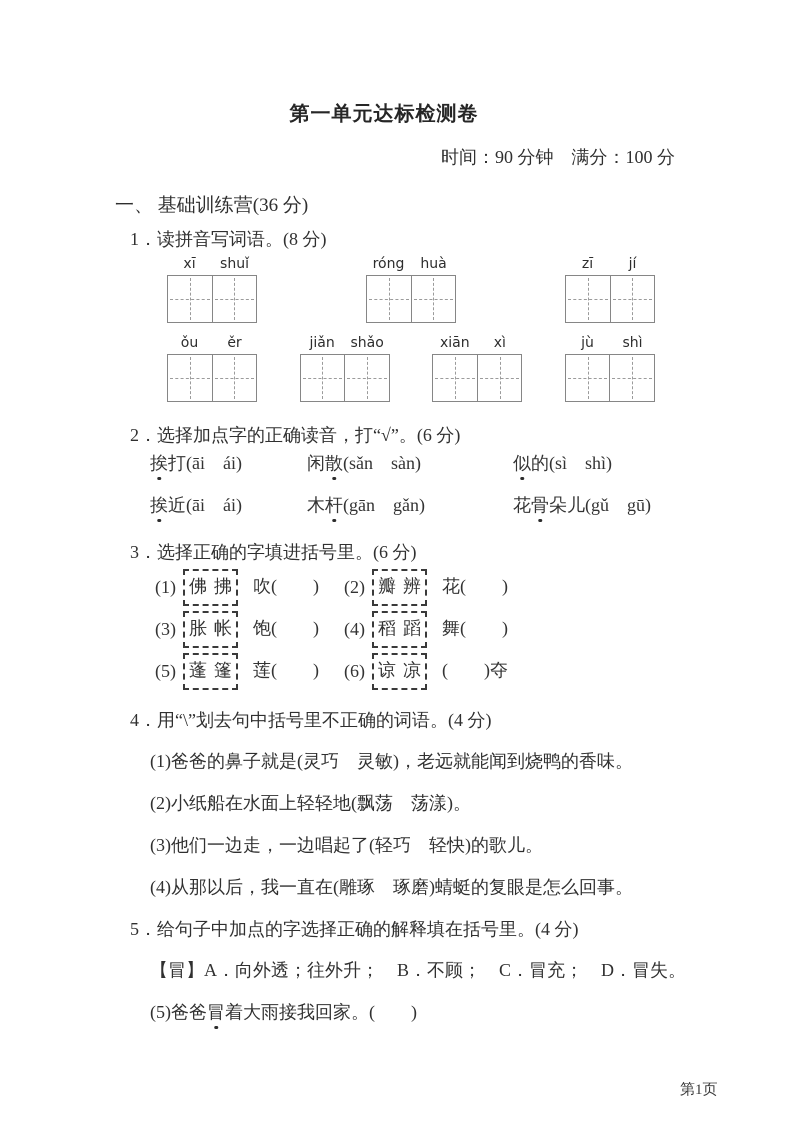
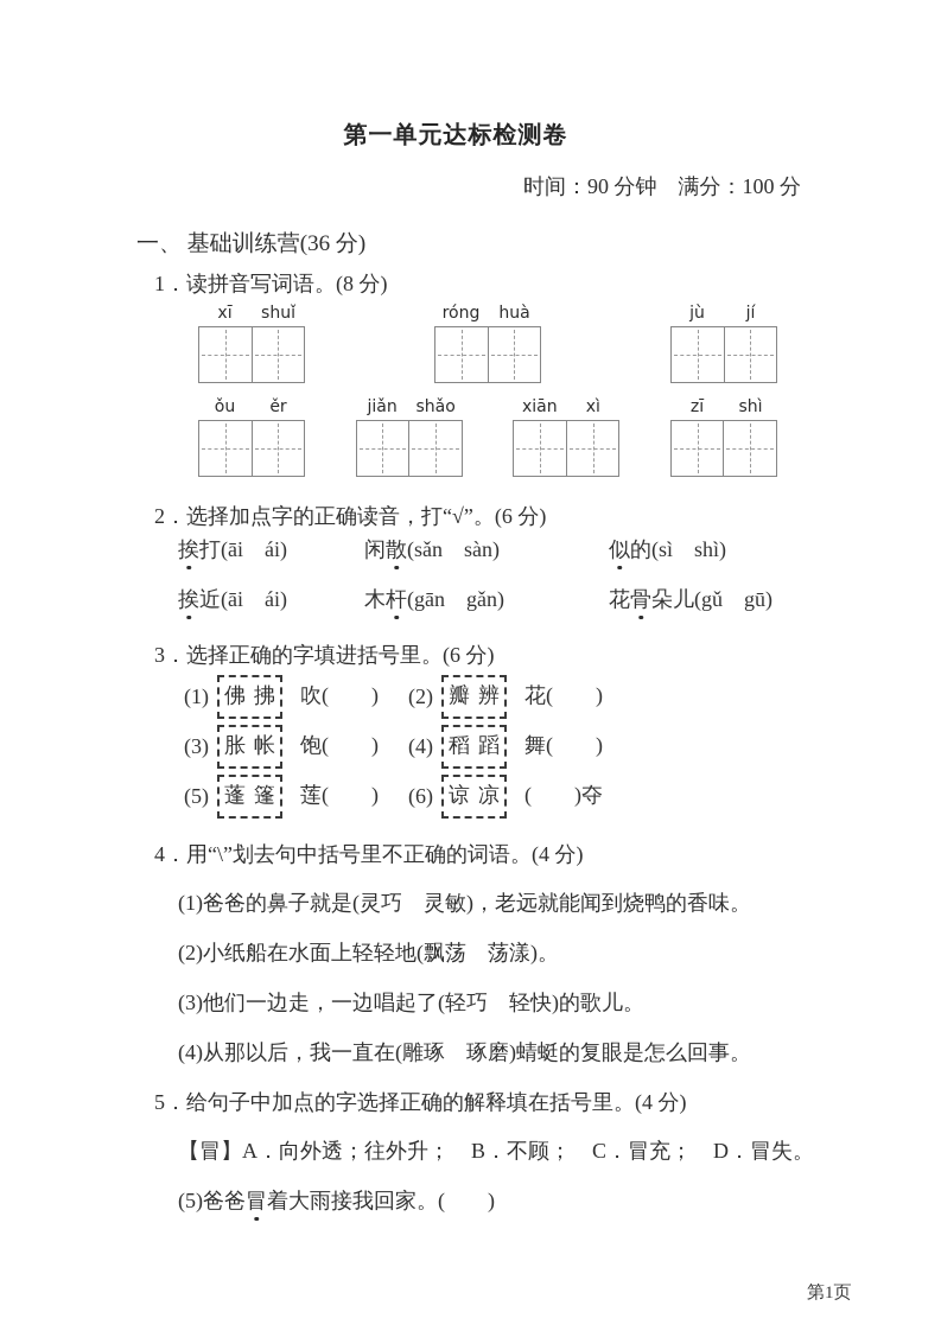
  第一单元达标检测卷
  时间：90 分钟 满分：100 分
  一、 基础训练营(36 分)
  1．读拼音写词语。(8 分)
  xī
  shuǐ
  róng
  huà
- zī
+ jù
  jí
  ǒu
  ěr
  jiǎn
  shǎo
  xiān
  xì
- jù
+ zī
  shì
  2．选择加点字的正确读音，打“√”。(6 分)
  挨打(āi ái)
  闲散(sǎn sàn)
  似的(sì shì)
  挨近(āi ái)
  木杆(gān gǎn)
  花骨朵儿(gǔ gū)
  3．选择正确的字填进括号里。(6 分)
  (1)
  佛
  拂
  吹( )
  (2)
  瓣
  辨
  花( )
  (3)
  胀
  帐
  饱( )
  (4)
  稻
  蹈
  舞( )
  (5)
  蓬
  篷
  莲( )
  (6)
  谅
  凉
  ( )夺
  4．用“\”划去句中括号里不正确的词语。(4 分)
  (1)爸爸的鼻子就是(灵巧 灵敏)，老远就能闻到烧鸭的香味。
  (2)小纸船在水面上轻轻地(飘荡 荡漾)。
  (3)他们一边走，一边唱起了(轻巧 轻快)的歌儿。
  (4)从那以后，我一直在(雕琢 琢磨)蜻蜓的复眼是怎么回事。
  5．给句子中加点的字选择正确的解释填在括号里。(4 分)
  【冒】A．向外透；往外升； B．不顾； C．冒充； D．冒失。
  (5)爸爸冒着大雨接我回家。( )
  第1页
